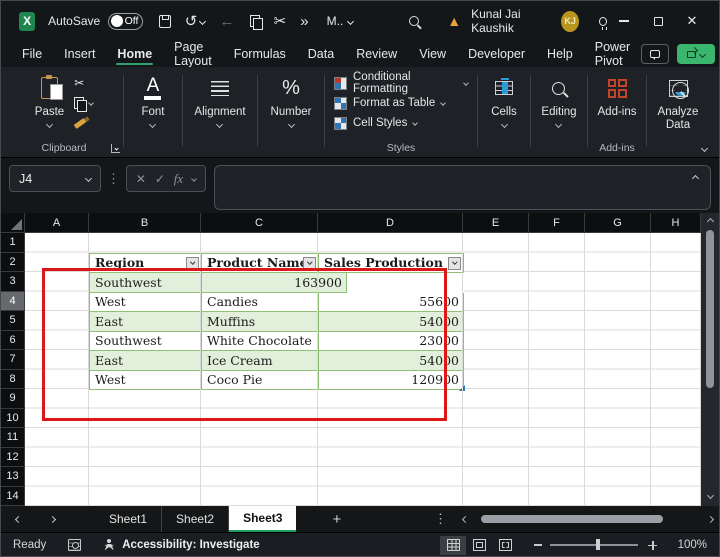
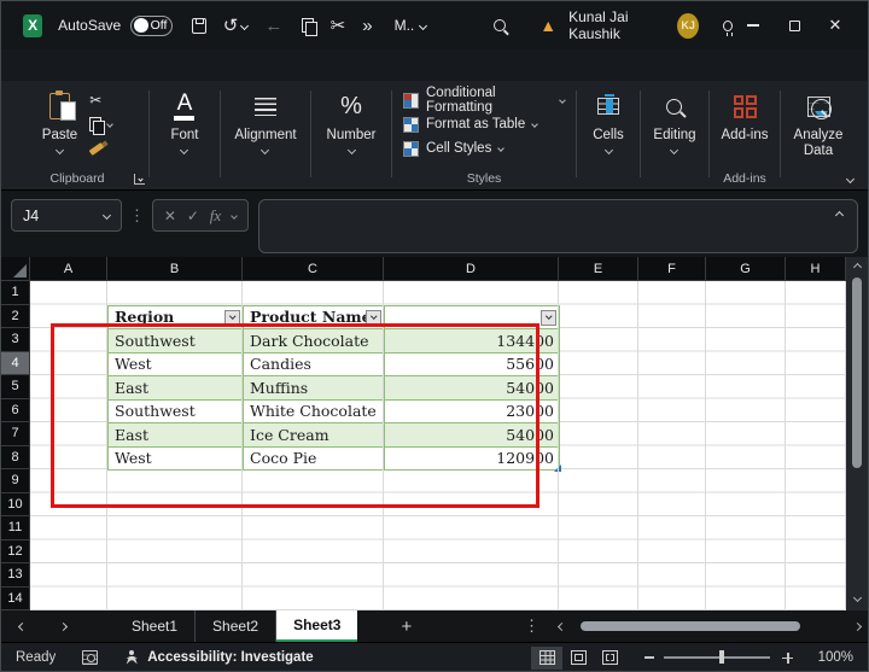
  X
  AutoSave
  Off
  ↺
  ←
  ✂
  »
  M..
  ▲
  Kunal Jai Kaushik
  KJ
  ✕
- File
- Insert
- Home
- Page Layout
- Formulas
- Data
- Review
- View
- Developer
- Help
- Power Pivot
  Paste
  ✂
  Clipboard
  A
  Font
  Alignment
  %
  Number
  Conditional Formatting
  Format as Table
  Cell Styles
  Styles
  Cells
  Editing
  Add-ins
  Add-ins
  Analyze Data
  J4
  ⋮
  ✕
  ✓
  fx
  A
  B
  C
  D
  E
  F
  G
  H
  1
  2
  3
  4
  5
  6
  7
  8
  9
  10
  11
  12
  13
  14
  Region
  Product Nam
- Sales Production
  Southwest
+ Dark Chocolate
- 163900
+ 134400
  West
  Candies
  55600
  East
  Muffins
  54000
  Southwest
  White Chocolate
  23000
  East
  Ice Cream
  54000
  West
  Coco Pie
  120900
  Sheet1
  Sheet2
  Sheet3
  +
  ⋮
  Ready
  Accessibility: Investigate
  100%
